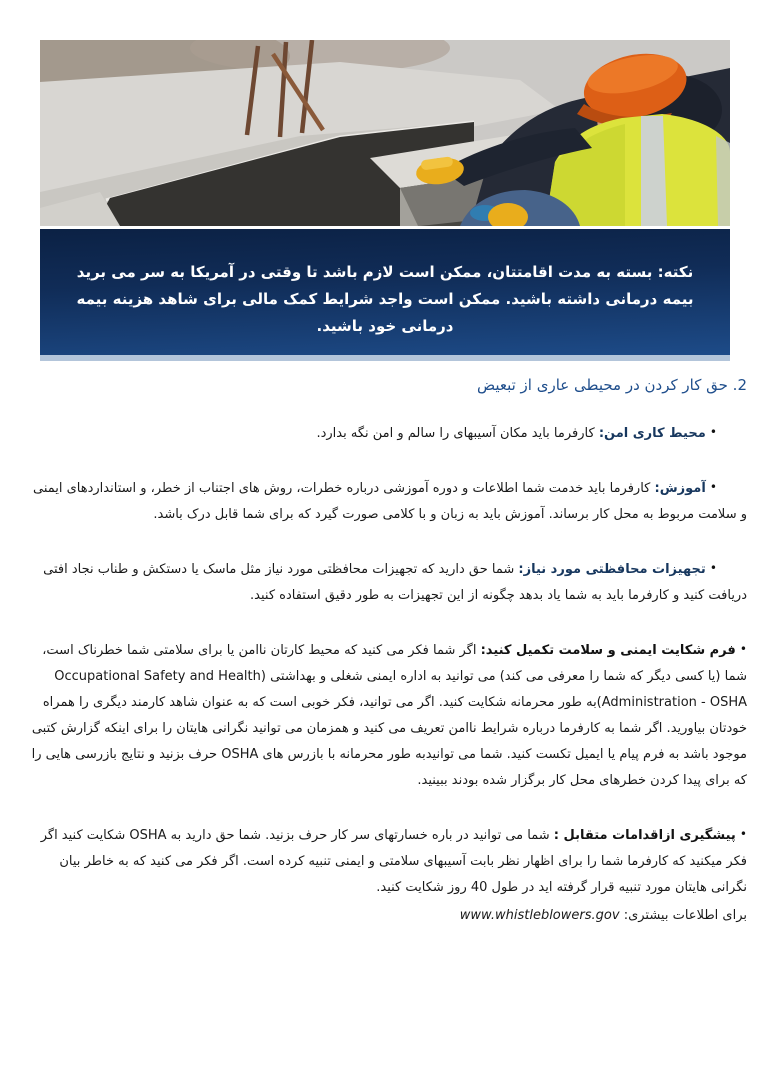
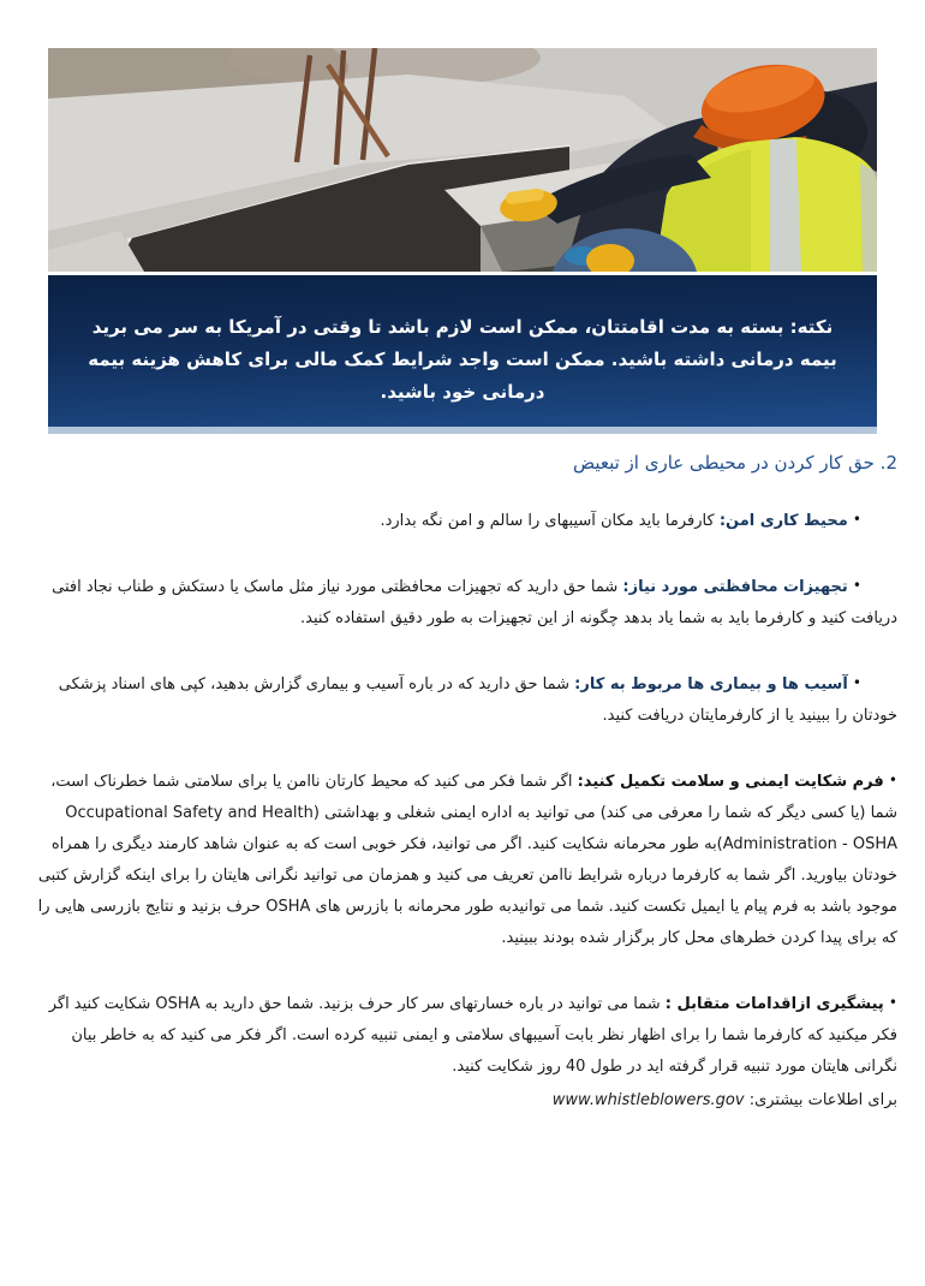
- نکته: بسته به مدت اقامتتان، ممکن است لازم باشد تا وقتی در آمریکا به سر می برید بیمه درمانی داشته باشید. ممکن است واجد شرایط کمک مالی برای شاهد هزینه بیمه درمانی خود باشید.
+ نکته: بسته به مدت اقامتتان، ممکن است لازم باشد تا وقتی در آمریکا به سر می برید بیمه درمانی داشته باشید. ممکن است واجد شرایط کمک مالی برای کاهش هزینه بیمه درمانی خود باشید.
  2. حق کار کردن در محیطی عاری از تبعیض
  • محیط کاری امن: کارفرما باید مکان آسیبهای را سالم و امن نگه بدارد.
- • آموزش: کارفرما باید خدمت شما اطلاعات و دوره آموزشی درباره خطرات، روش های اجتناب از خطر، و استانداردهای ایمنی و سلامت مربوط به محل کار برساند. آموزش باید به زبان و با کلامی صورت گیرد که برای شما قابل درک باشد.
  • تجهیزات محافظتی مورد نیاز: شما حق دارید که تجهیزات محافظتی مورد نیاز مثل ماسک یا دستکش و طناب نجاد افتی دریافت کنید و کارفرما باید به شما یاد بدهد چگونه از این تجهیزات به طور دقیق استفاده کنید.
+ • آسیب ها و بیماری ها مربوط به کار: شما حق دارید که در باره آسیب و بیماری گزارش بدهید، کپی های اسناد پزشکی خودتان را ببینید یا از کارفرمایتان دریافت کنید.
  • فرم شکایت ایمنی و سلامت تکمیل کنید: اگر شما فکر می کنید که محیط کارتان ناامن یا برای سلامتی شما خطرناک است، شما (یا کسی دیگر که شما را معرفی می کند) می توانید به اداره ایمنی شغلی و بهداشتی (Occupational Safety and Health Administration - OSHA)به طور محرمانه شکایت کنید. اگر می توانید، فکر خوبی است که به عنوان شاهد کارمند دیگری را همراه خودتان بیاورید. اگر شما به کارفرما درباره شرایط ناامن تعریف می کنید و همزمان می توانید نگرانی هایتان را برای اینکه گزارش کتبی موجود باشد به فرم پیام یا ایمیل تکست کنید. شما می توانیدبه طور محرمانه با بازرس های OSHA حرف بزنید و نتایج بازرسی هایی را که برای پیدا کردن خطرهای محل کار برگزار شده بودند ببینید.
  • پیشگیری ازاقدامات متقابل : شما می توانید در باره خسارتهای سر کار حرف بزنید. شما حق دارید به OSHA شکایت کنید اگر فکر میکنید که کارفرما شما را برای اظهار نظر بابت آسیبهای سلامتی و ایمنی تنبیه کرده است. اگر فکر می کنید که به خاطر بیان نگرانی هایتان مورد تنبیه قرار گرفته اید در طول 40 روز شکایت کنید.
  برای اطلاعات بیشتری: www.whistleblowers.gov
